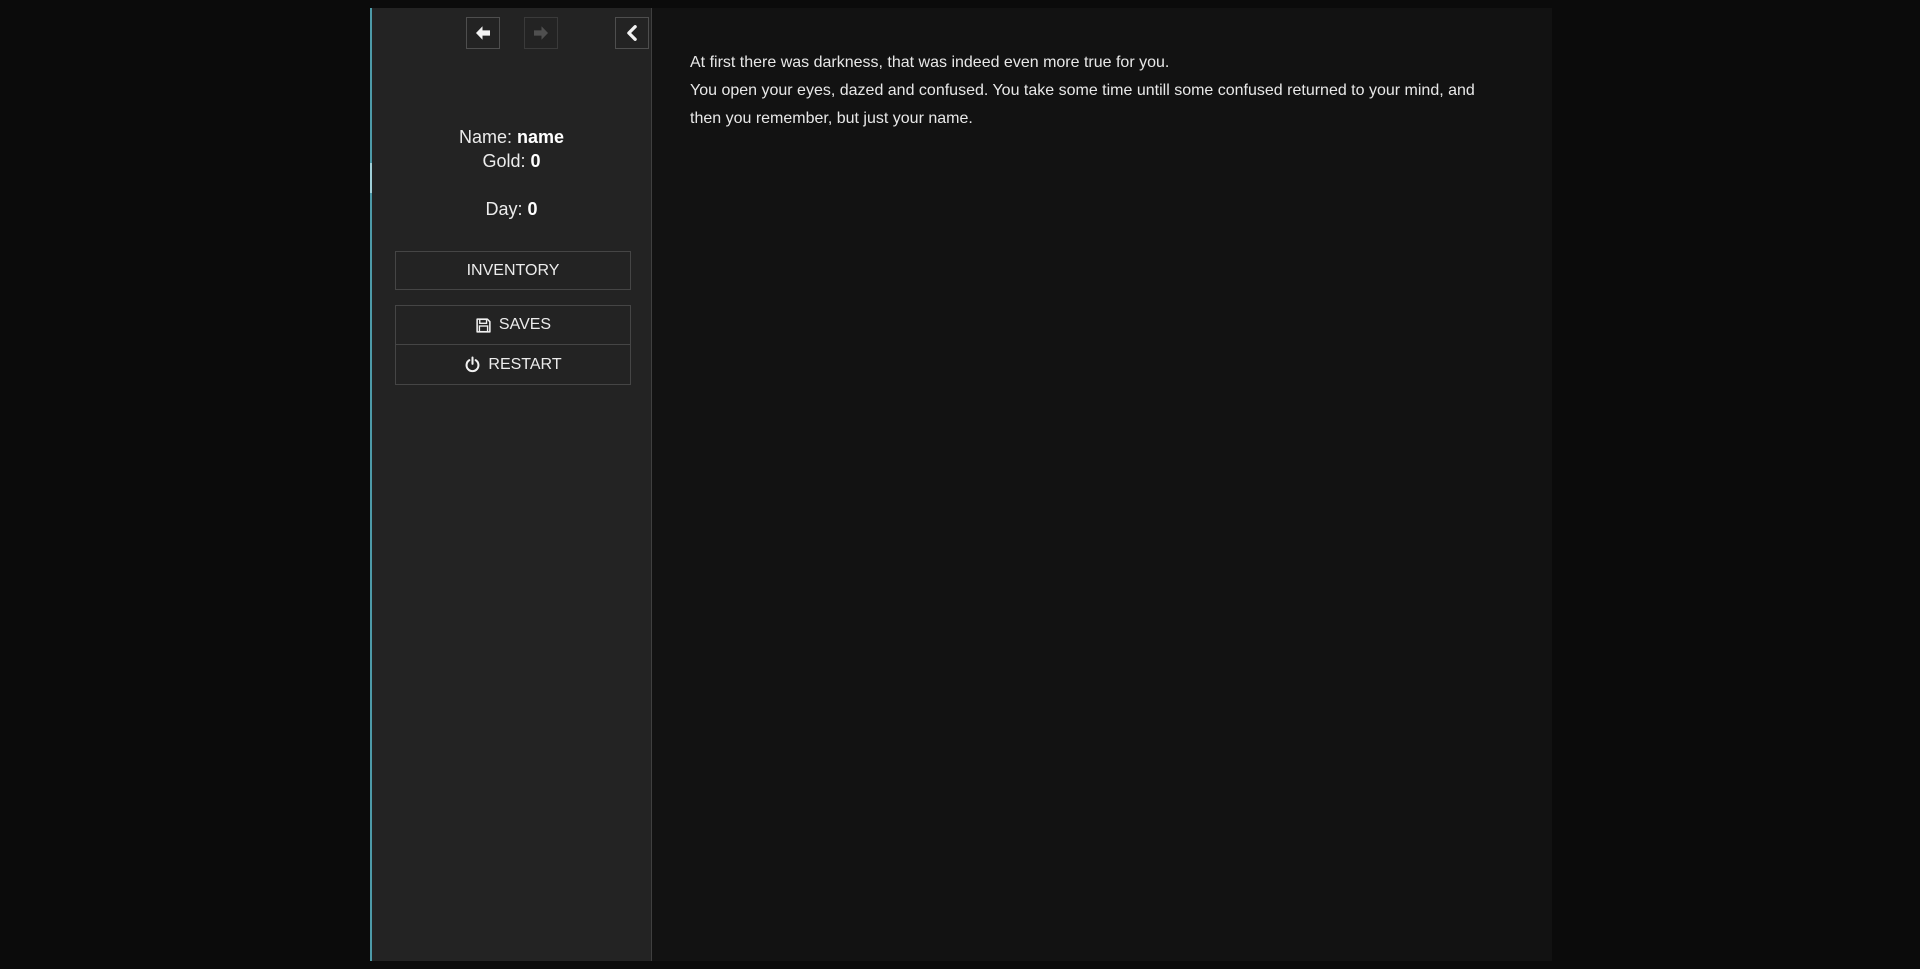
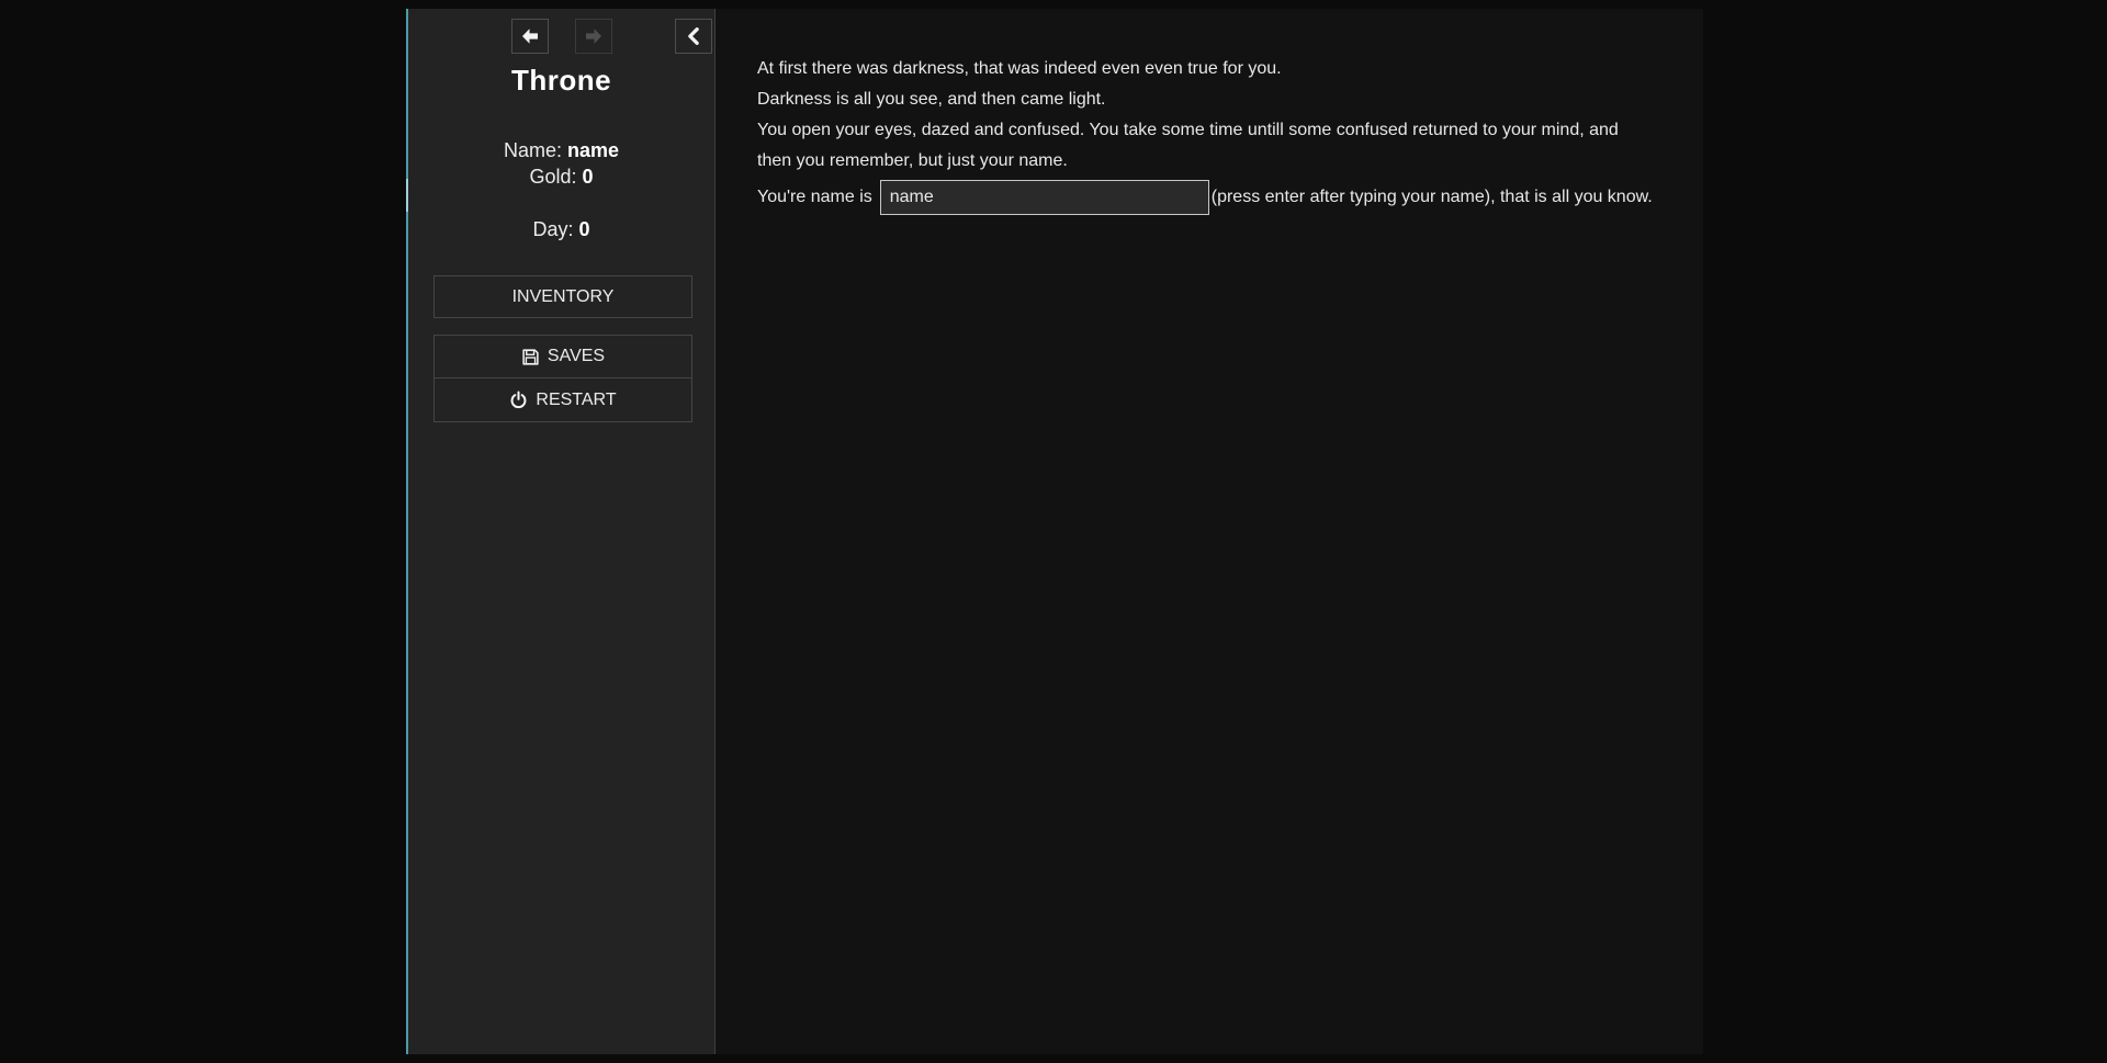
+ Throne
  Name: name
  Gold: 0
  Day: 0
  INVENTORY
  SAVES
  RESTART
- At first there was darkness, that was indeed even more true for you.
+ At first there was darkness, that was indeed even even true for you.
+ Darkness is all you see, and then came light.
  You open your eyes, dazed and confused. You take some time untill some confused returned to your mind, and then you remember, but just your name.
+ You're name is
+ name
+ (press enter after typing your name), that is all you know.
